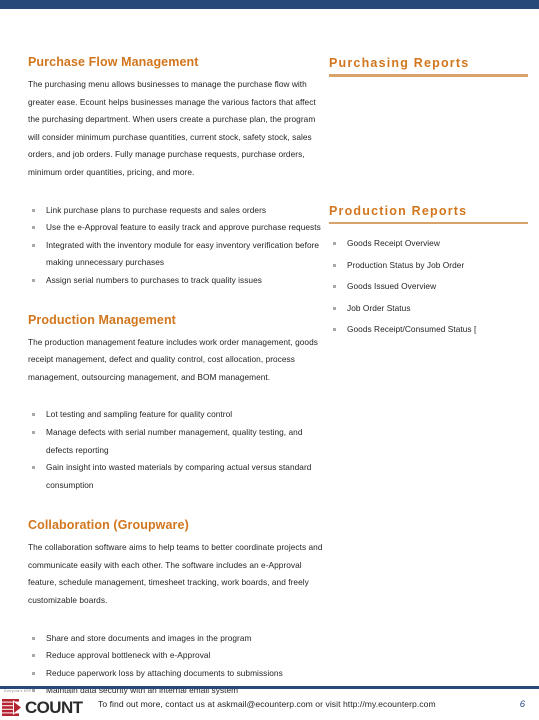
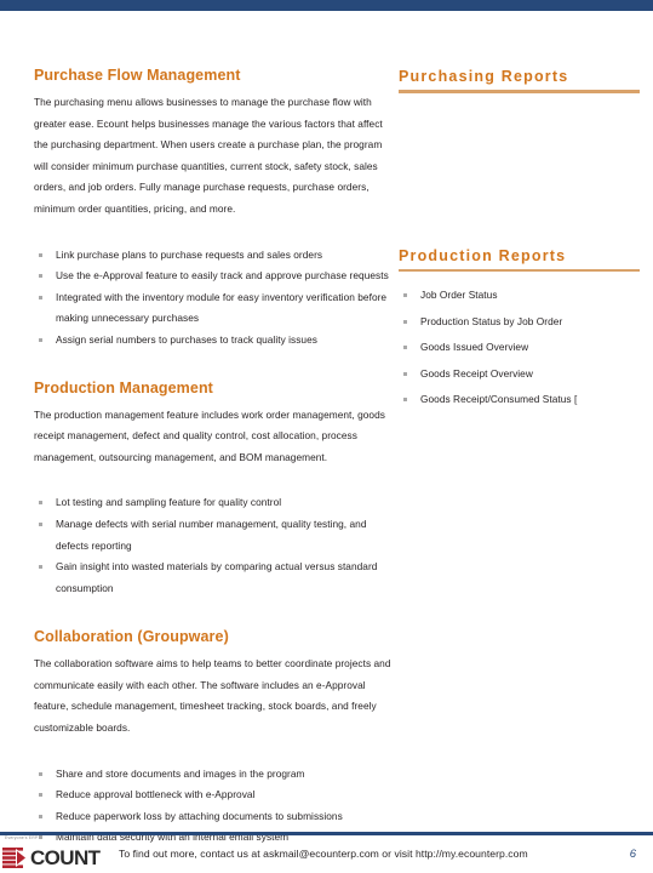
  Purchase Flow Management
  The purchasing menu allows businesses to manage the purchase flow with greater ease. Ecount helps businesses manage the various factors that affect the purchasing department. When users create a purchase plan, the program will consider minimum purchase quantities, current stock, safety stock, sales orders, and job orders. Fully manage purchase requests, purchase orders, minimum order quantities, pricing, and more.
  Link purchase plans to purchase requests and sales orders
  Use the e-Approval feature to easily track and approve purchase requests
  Integrated with the inventory module for easy inventory verification before making unnecessary purchases
  Assign serial numbers to purchases to track quality issues
  Production Management
  The production management feature includes work order management, goods receipt management, defect and quality control, cost allocation, process management, outsourcing management, and BOM management.
  Lot testing and sampling feature for quality control
  Manage defects with serial number management, quality testing, and defects reporting
  Gain insight into wasted materials by comparing actual versus standard consumption
  Collaboration (Groupware)
- The collaboration software aims to help teams to better coordinate projects and communicate easily with each other. The software includes an e-Approval feature, schedule management, timesheet tracking, work boards, and freely customizable boards.
+ The collaboration software aims to help teams to better coordinate projects and communicate easily with each other. The software includes an e-Approval feature, schedule management, timesheet tracking, stock boards, and freely customizable boards.
  Share and store documents and images in the program
  Reduce approval bottleneck with e-Approval
  Reduce paperwork loss by attaching documents to submissions
  Maintain data security with an internal email system
  Purchasing Reports
  Production Reports
- Goods Receipt Overview
+ Job Order Status
  Production Status by Job Order
  Goods Issued Overview
- Job Order Status
+ Goods Receipt Overview
  Goods Receipt/Consumed Status [
  COUNT
  To find out more, contact us at askmail@ecounterp.com or visit http://my.ecounterp.com
  6
